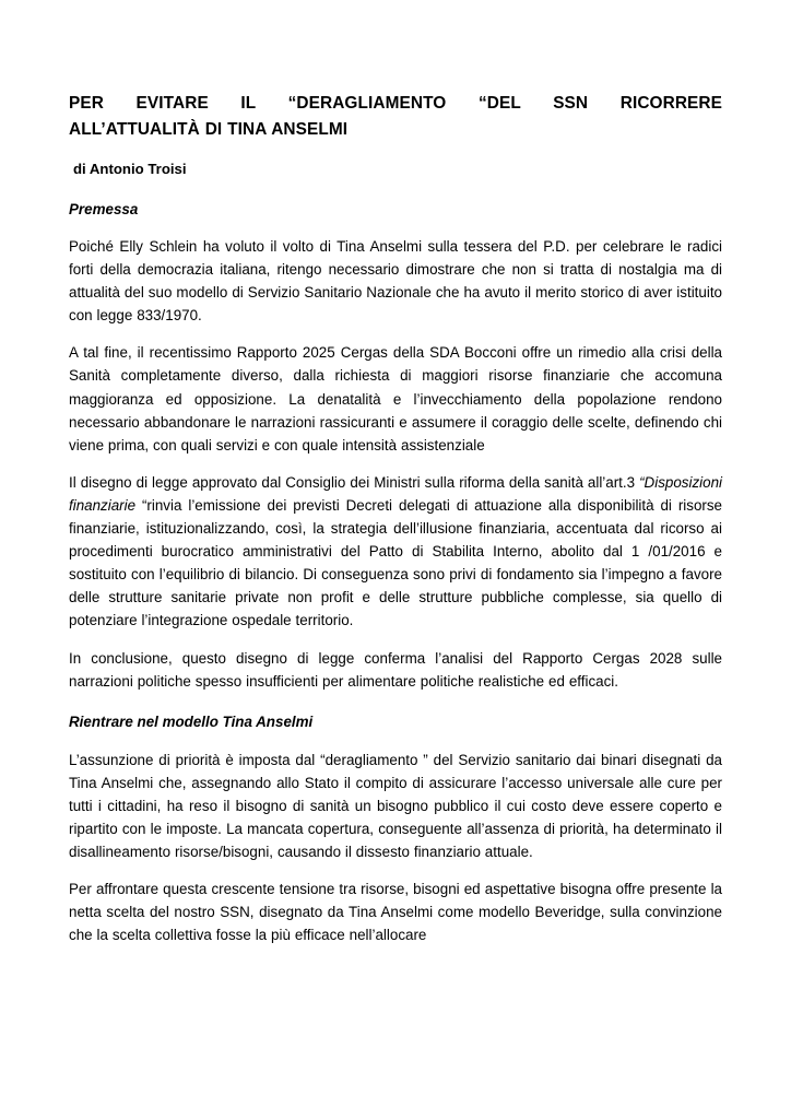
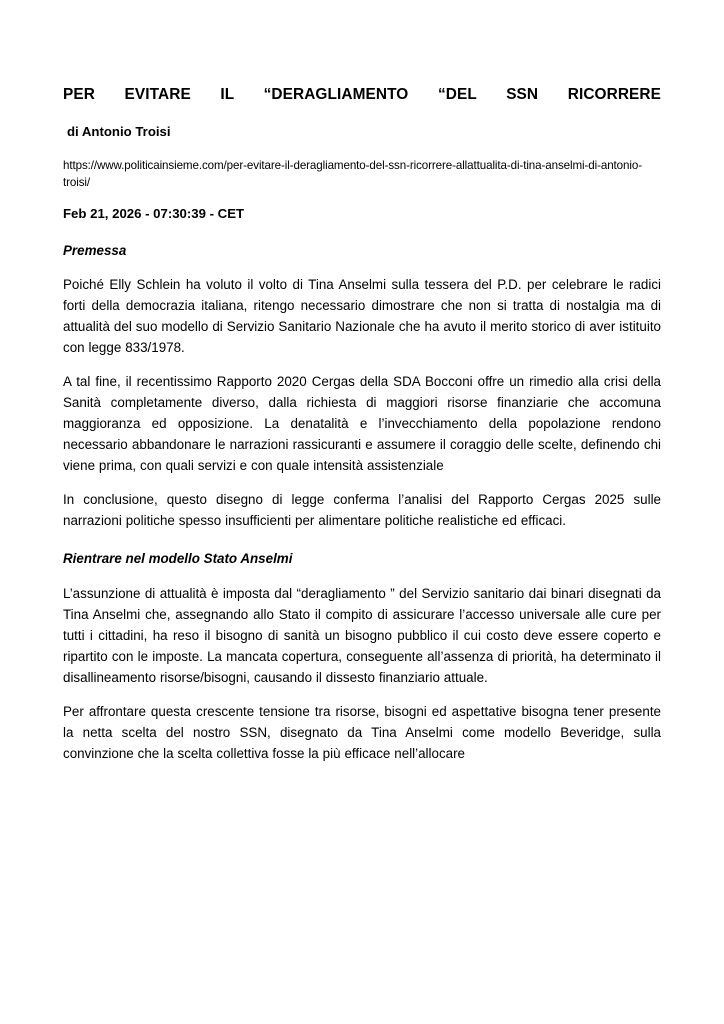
  PER EVITARE IL “DERAGLIAMENTO “DEL SSN RICORRERE
- ALL’ATTUALITÀ DI TINA ANSELMI
  di Antonio Troisi
+ https://www.politicainsieme.com/per-evitare-il-deragliamento-del-ssn-ricorrere-allattualita-di-tina-anselmi-di-antonio-troisi/
+ Feb 21, 2026 - 07:30:39 - CET
  Premessa
- Poiché Elly Schlein ha voluto il volto di Tina Anselmi sulla tessera del P.D. per celebrare le radici forti della democrazia italiana, ritengo necessario dimostrare che non si tratta di nostalgia ma di attualità del suo modello di Servizio Sanitario Nazionale che ha avuto il merito storico di aver istituito con legge 833/1970.
+ Poiché Elly Schlein ha voluto il volto di Tina Anselmi sulla tessera del P.D. per celebrare le radici forti della democrazia italiana, ritengo necessario dimostrare che non si tratta di nostalgia ma di attualità del suo modello di Servizio Sanitario Nazionale che ha avuto il merito storico di aver istituito con legge 833/1978.
- A tal fine, il recentissimo Rapporto 2025 Cergas della SDA Bocconi offre un rimedio alla crisi della Sanità completamente diverso, dalla richiesta di maggiori risorse finanziarie che accomuna maggioranza ed opposizione. La denatalità e l’invecchiamento della popolazione rendono necessario abbandonare le narrazioni rassicuranti e assumere il coraggio delle scelte, definendo chi viene prima, con quali servizi e con quale intensità assistenziale
+ A tal fine, il recentissimo Rapporto 2020 Cergas della SDA Bocconi offre un rimedio alla crisi della Sanità completamente diverso, dalla richiesta di maggiori risorse finanziarie che accomuna maggioranza ed opposizione. La denatalità e l’invecchiamento della popolazione rendono necessario abbandonare le narrazioni rassicuranti e assumere il coraggio delle scelte, definendo chi viene prima, con quali servizi e con quale intensità assistenziale
- Il disegno di legge approvato dal Consiglio dei Ministri sulla riforma della sanità all’art.3 “Disposizioni finanziarie “rinvia l’emissione dei previsti Decreti delegati di attuazione alla disponibilità di risorse finanziarie, istituzionalizzando, così, la strategia dell’illusione finanziaria, accentuata dal ricorso ai procedimenti burocratico amministrativi del Patto di Stabilita Interno, abolito dal 1 /01/2016 e sostituito con l’equilibrio di bilancio. Di conseguenza sono privi di fondamento sia l’impegno a favore delle strutture sanitarie private non profit e delle strutture pubbliche complesse, sia quello di potenziare l’integrazione ospedale territorio.
- In conclusione, questo disegno di legge conferma l’analisi del Rapporto Cergas 2028 sulle narrazioni politiche spesso insufficienti per alimentare politiche realistiche ed efficaci.
+ In conclusione, questo disegno di legge conferma l’analisi del Rapporto Cergas 2025 sulle narrazioni politiche spesso insufficienti per alimentare politiche realistiche ed efficaci.
- Rientrare nel modello Tina Anselmi
+ Rientrare nel modello Stato Anselmi
- L’assunzione di priorità è imposta dal “deragliamento ” del Servizio sanitario dai binari disegnati da Tina Anselmi che, assegnando allo Stato il compito di assicurare l’accesso universale alle cure per tutti i cittadini, ha reso il bisogno di sanità un bisogno pubblico il cui costo deve essere coperto e ripartito con le imposte. La mancata copertura, conseguente all’assenza di priorità, ha determinato il disallineamento risorse/bisogni, causando il dissesto finanziario attuale.
+ L’assunzione di attualità è imposta dal “deragliamento ” del Servizio sanitario dai binari disegnati da Tina Anselmi che, assegnando allo Stato il compito di assicurare l’accesso universale alle cure per tutti i cittadini, ha reso il bisogno di sanità un bisogno pubblico il cui costo deve essere coperto e ripartito con le imposte. La mancata copertura, conseguente all’assenza di priorità, ha determinato il disallineamento risorse/bisogni, causando il dissesto finanziario attuale.
- Per affrontare questa crescente tensione tra risorse, bisogni ed aspettative bisogna offre presente la netta scelta del nostro SSN, disegnato da Tina Anselmi come modello Beveridge, sulla convinzione che la scelta collettiva fosse la più efficace nell’allocare
+ Per affrontare questa crescente tensione tra risorse, bisogni ed aspettative bisogna tener presente la netta scelta del nostro SSN, disegnato da Tina Anselmi come modello Beveridge, sulla convinzione che la scelta collettiva fosse la più efficace nell’allocare
